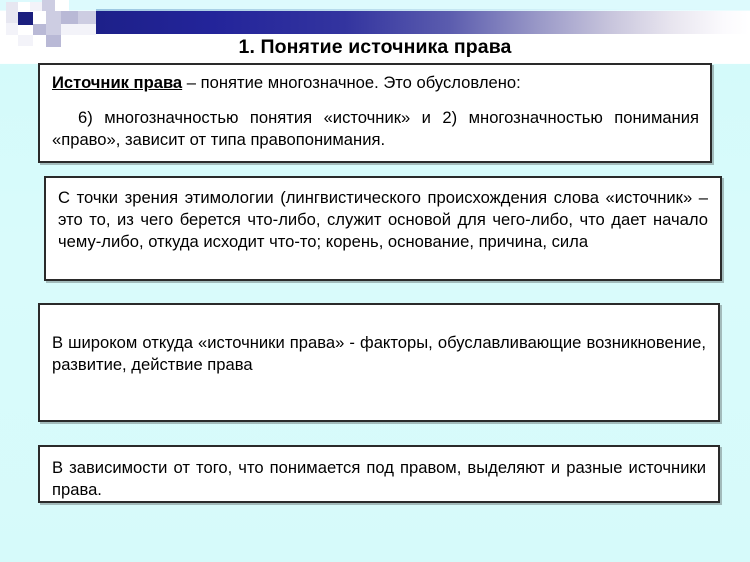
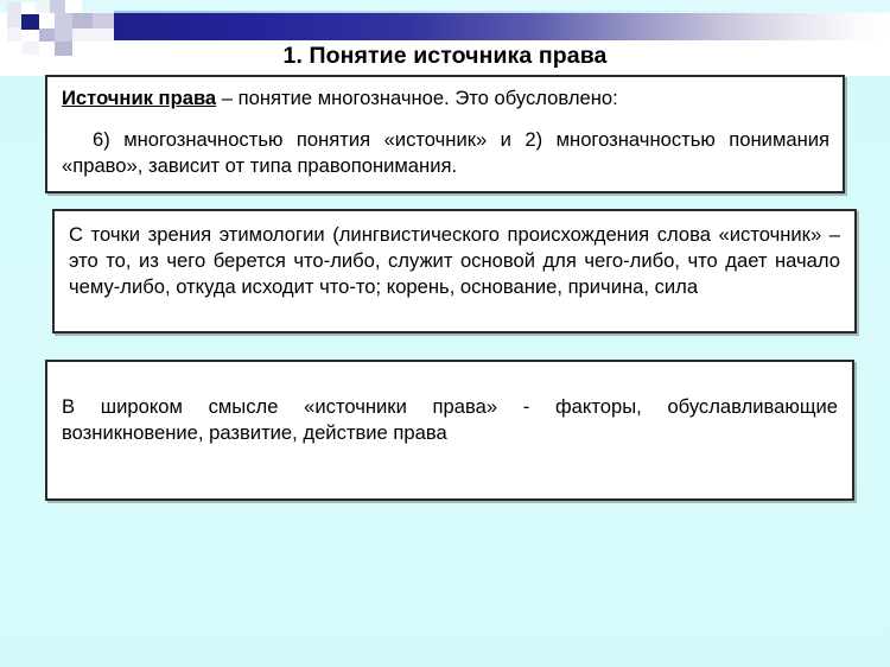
  1. Понятие источника права
  Источник права – понятие многозначное. Это обусловлено:
  6) многозначностью понятия «источник» и 2) многозначностью понимания «право», зависит от типа правопонимания.
  С точки зрения этимологии (лингвистического происхождения слова «источник» – это то, из чего берется что-либо, служит основой для чего-либо, что дает начало чему-либо, откуда исходит что-то; корень, основание, причина, сила
- В широком откуда «источники права» - факторы, обуславливающие возникновение, развитие, действие права
+ В широком смысле «источники права» - факторы, обуславливающие возникновение, развитие, действие права
- В зависимости от того, что понимается под правом, выделяют и разные источники права.
